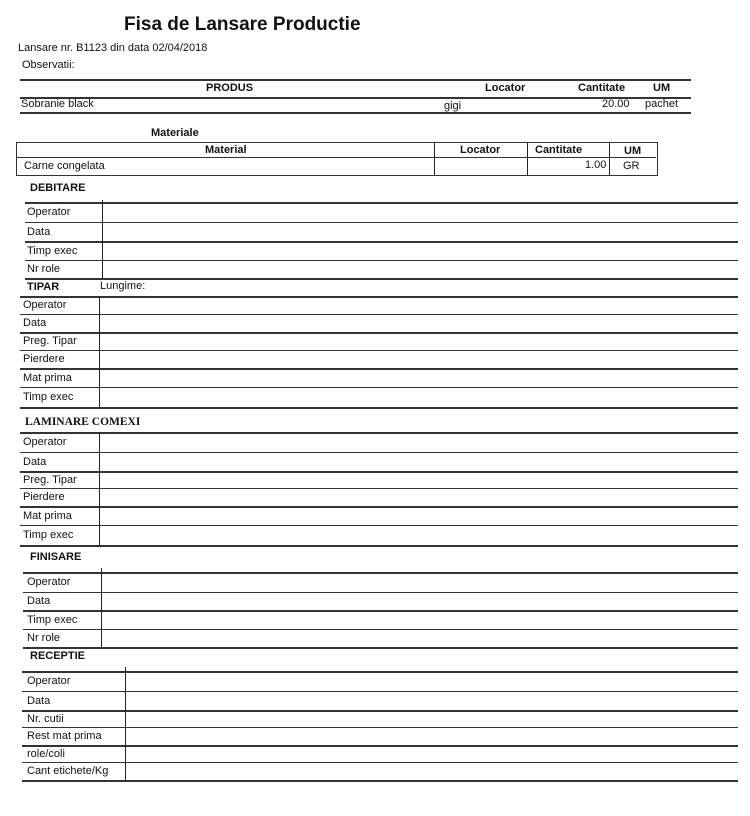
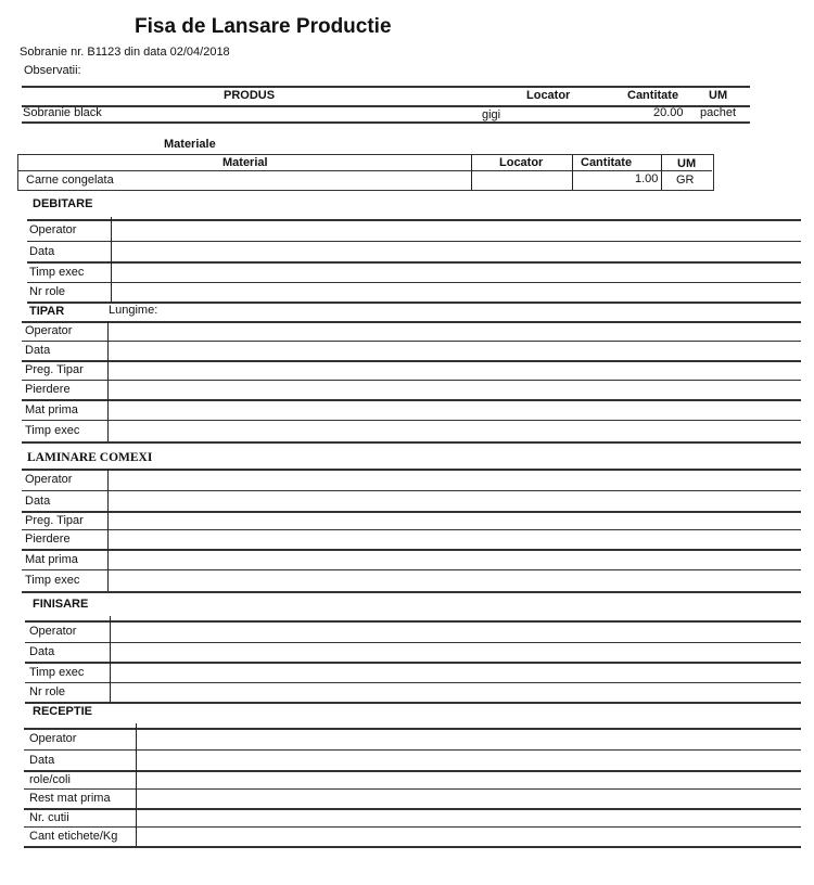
  Fisa de Lansare Productie
- Lansare nr. B1123 din data 02/04/2018
+ Sobranie nr. B1123 din data 02/04/2018
  Observatii:
  PRODUS
  Locator
  Cantitate
  UM
  Sobranie black
  gigi
  20.00
  pachet
  Materiale
  Material
  Locator
  Cantitate
  UM
  Carne congelata
  1.00
  GR
  DEBITARE
  Operator
  Data
  Timp exec
  Nr role
  TIPAR
  Lungime:
  Operator
  Data
  Preg. Tipar
  Pierdere
  Mat prima
  Timp exec
  LAMINARE COMEXI
  Operator
  Data
  Preg. Tipar
  Pierdere
  Mat prima
  Timp exec
  FINISARE
  Operator
  Data
  Timp exec
  Nr role
  RECEPTIE
  Operator
  Data
- Nr. cutii
+ role/coli
  Rest mat prima
- role/coli
+ Nr. cutii
  Cant etichete/Kg
